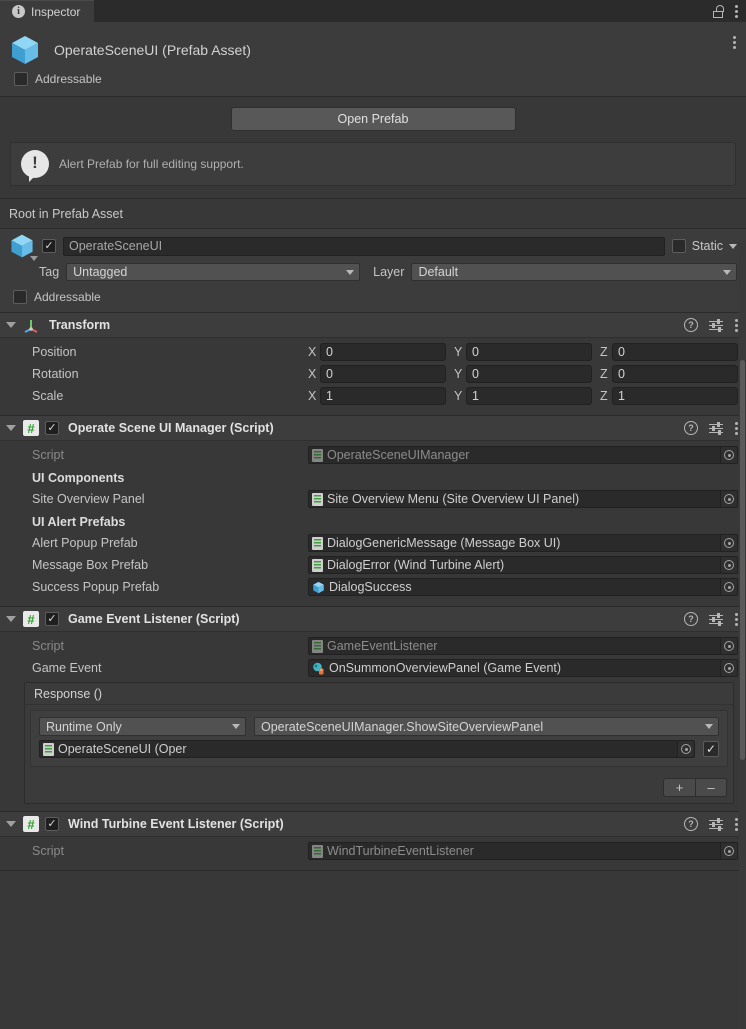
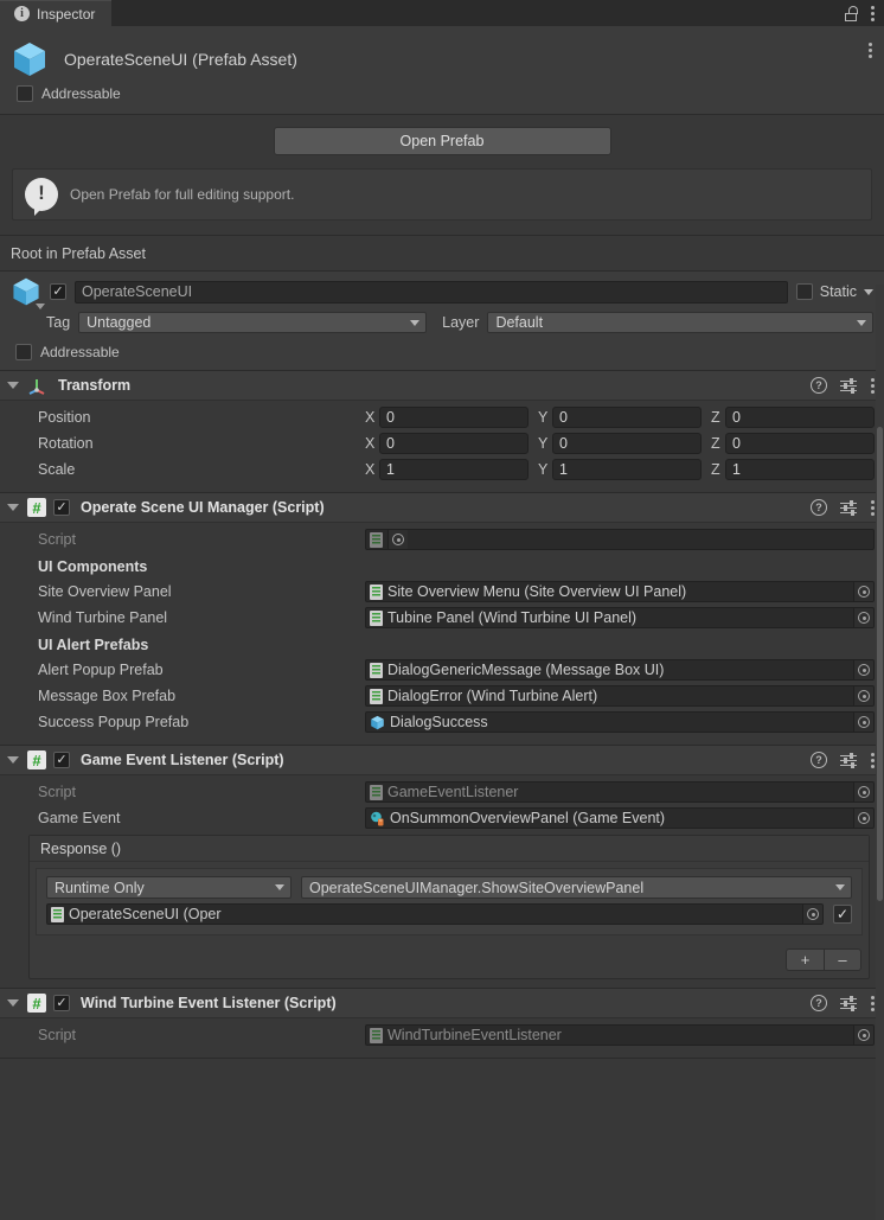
  i
  Inspector
  OperateSceneUI (Prefab Asset)
  Addressable
  Open Prefab
  !
- Alert Prefab for full editing support.
+ Open Prefab for full editing support.
  Root in Prefab Asset
  ✓
  OperateSceneUI
  Static
  Tag
  Untagged
  Layer
  Default
  Addressable
  Transform
  ?
  Position
  X
  0
  Y
  0
  Z
  0
  Rotation
  X
  0
  Y
  0
  Z
  0
  Scale
  X
  1
  Y
  1
  Z
  1
  #
  ✓
  Operate Scene UI Manager (Script)
  ?
  Script
- OperateSceneUIManager
  UI Components
  Site Overview Panel
  Site Overview Menu (Site Overview UI Panel)
+ Wind Turbine Panel
+ Tubine Panel (Wind Turbine UI Panel)
  UI Alert Prefabs
  Alert Popup Prefab
  DialogGenericMessage (Message Box UI)
  Message Box Prefab
  DialogError (Wind Turbine Alert)
  Success Popup Prefab
  DialogSuccess
  #
  ✓
  Game Event Listener (Script)
  ?
  Script
  GameEventListener
  Game Event
  OnSummonOverviewPanel (Game Event)
  Response ()
  Runtime Only
  OperateSceneUIManager.ShowSiteOverviewPanel
  OperateSceneUI (Oper
  ✓
  +
  –
  #
  ✓
  Wind Turbine Event Listener (Script)
  ?
  Script
  WindTurbineEventListener
